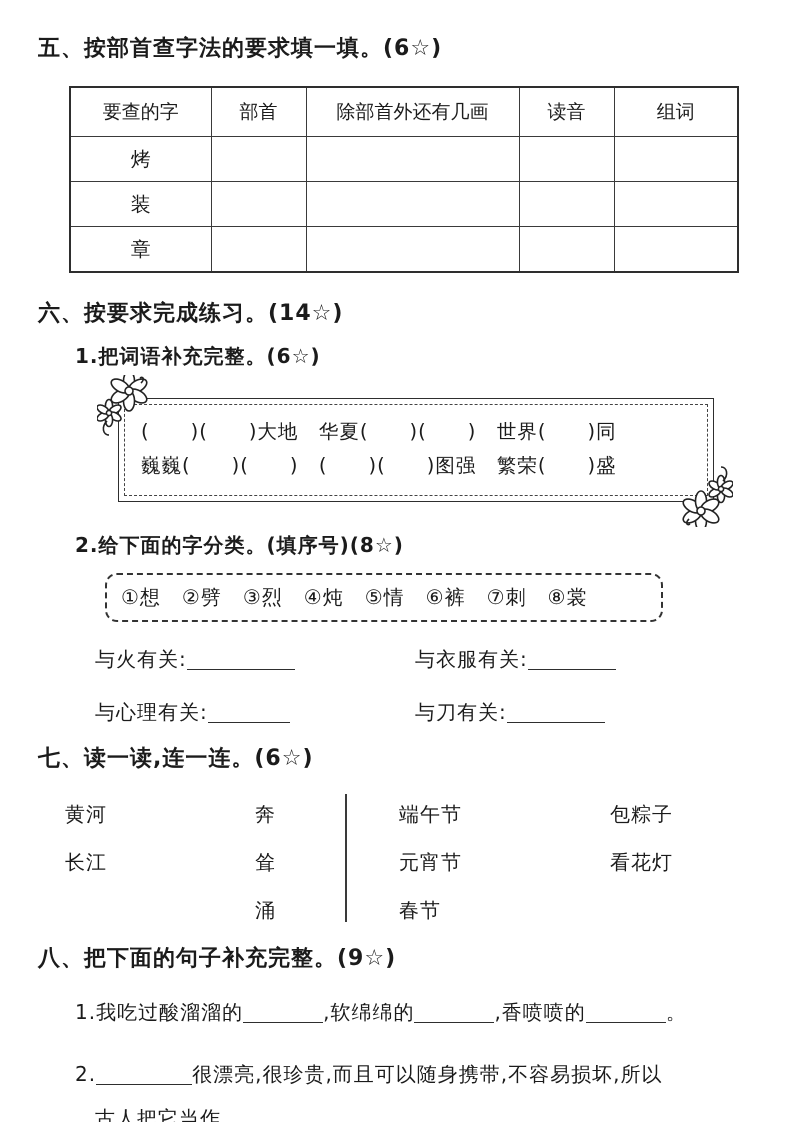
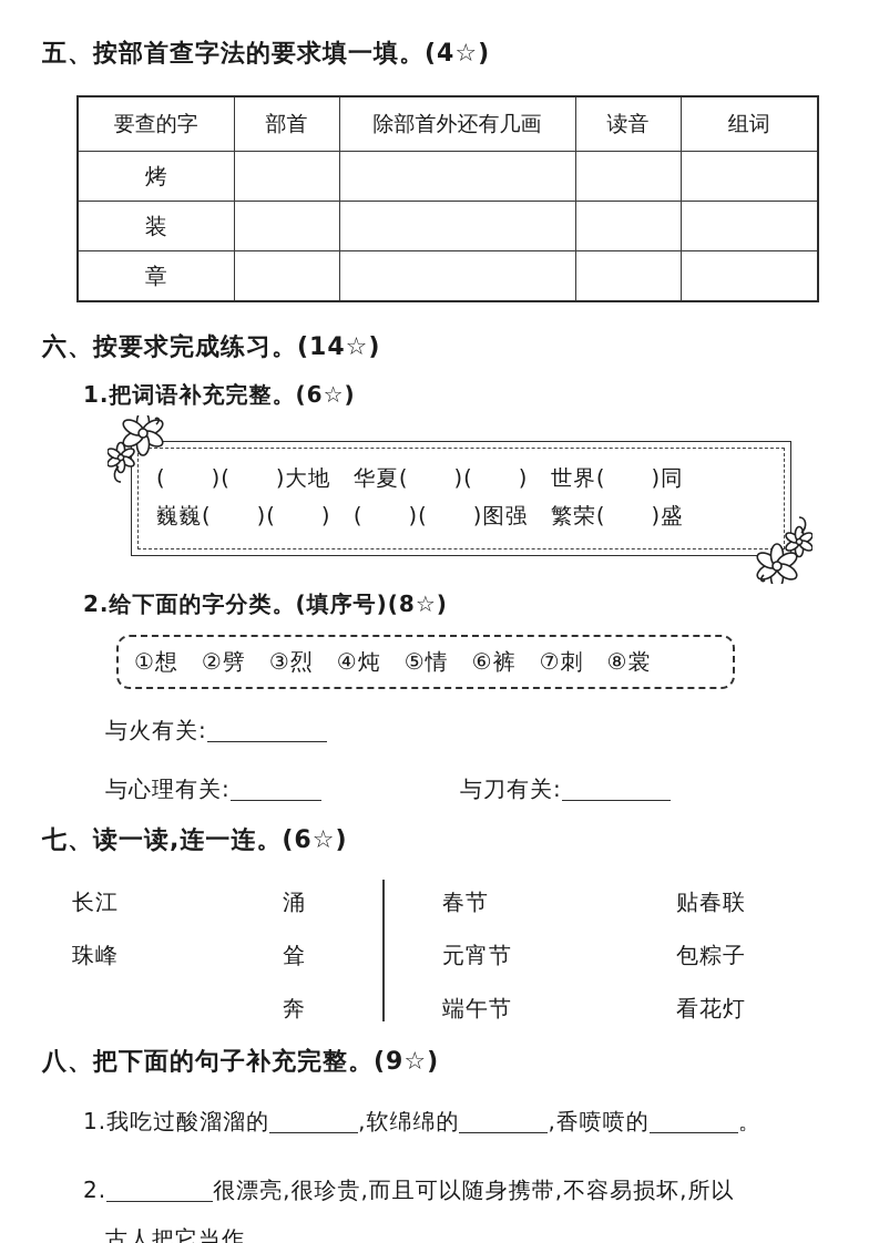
- 五、按部首查字法的要求填一填。(6☆)
+ 五、按部首查字法的要求填一填。(4☆)
  要查的字	部首	除部首外还有几画	读音	组词
  烤
  装
  章
  六、按要求完成练习。(14☆)
  1.把词语补充完整。(6☆)
  ( )( )大地 华夏( )( ) 世界( )同
  巍巍( )( ) ( )( )图强 繁荣( )盛
  2.给下面的字分类。(填序号)(8☆)
  ①想 ②劈 ③烈 ④炖 ⑤情 ⑥裤 ⑦刺 ⑧裳
  与火有关:
- 与衣服有关:
  与心理有关:
  与刀有关:
  七、读一读,连一连。(6☆)
- 黄河
  长江
+ 珠峰
- 奔
+ 涌
  耸
- 涌
+ 奔
- 端午节
+ 春节
  元宵节
- 春节
+ 端午节
+ 贴春联
  包粽子
  看花灯
  八、把下面的句子补充完整。(9☆)
  1.我吃过酸溜溜的 ,软绵绵的 ,香喷喷的 。
  2. 很漂亮,很珍贵,而且可以随身携带,不容易损坏,所以
  古人把它当作
